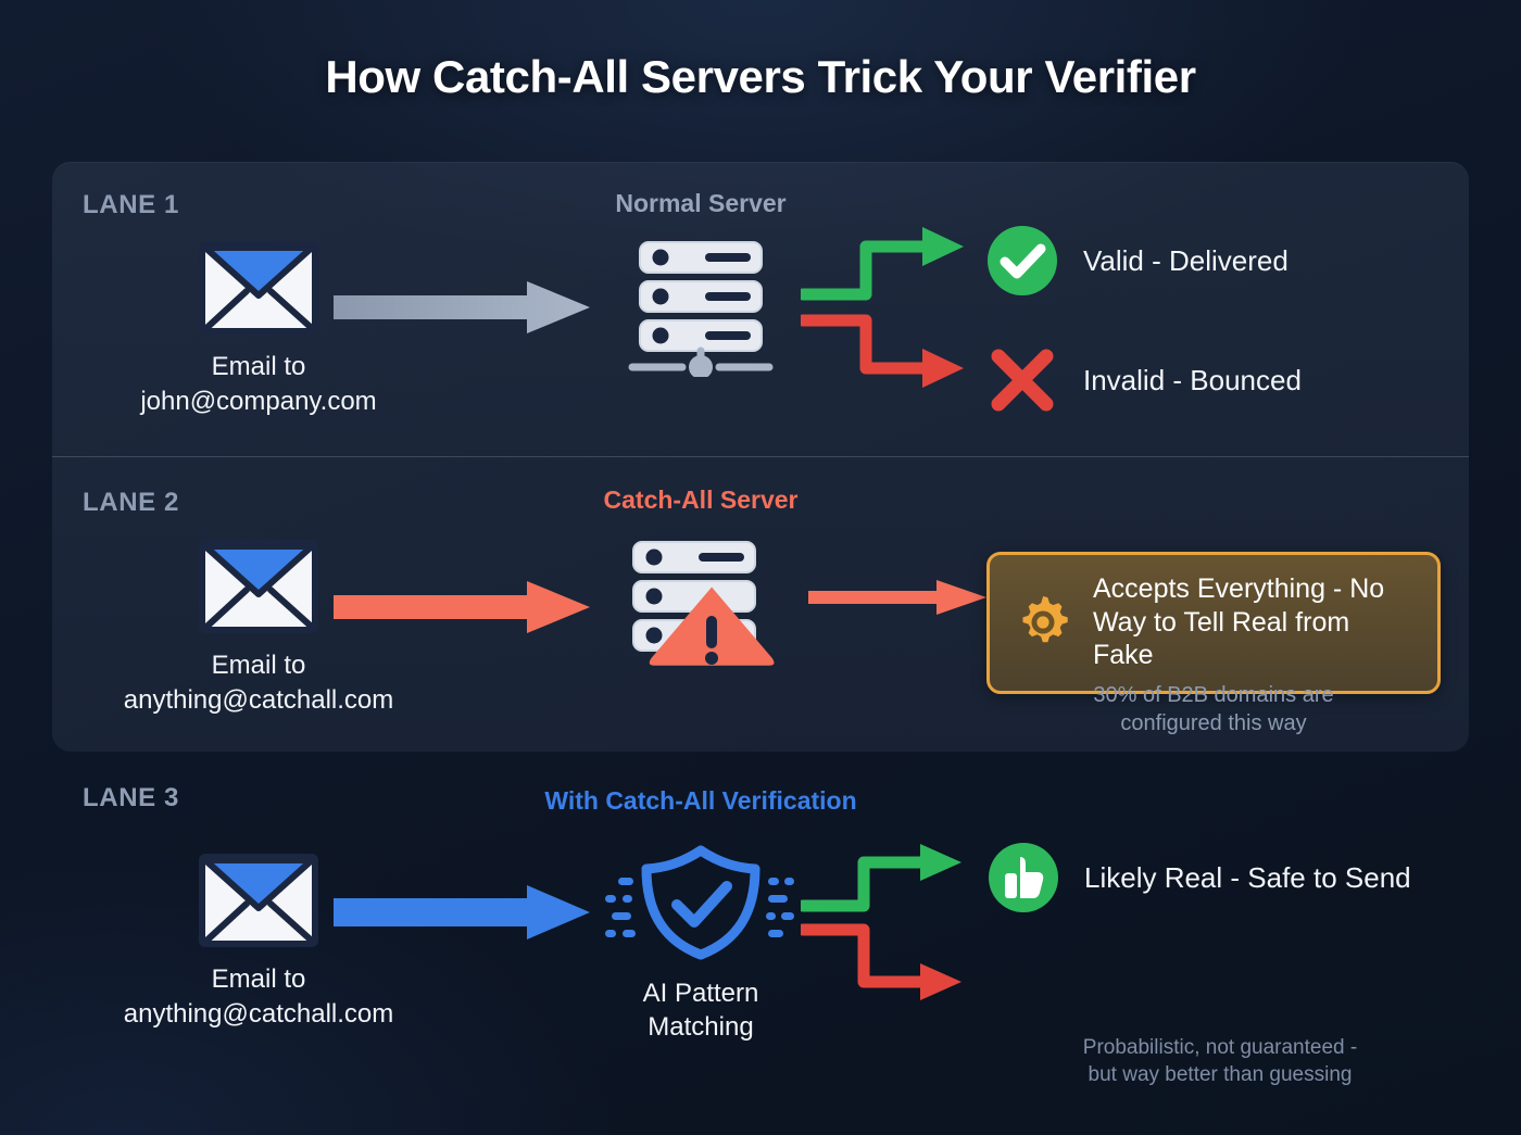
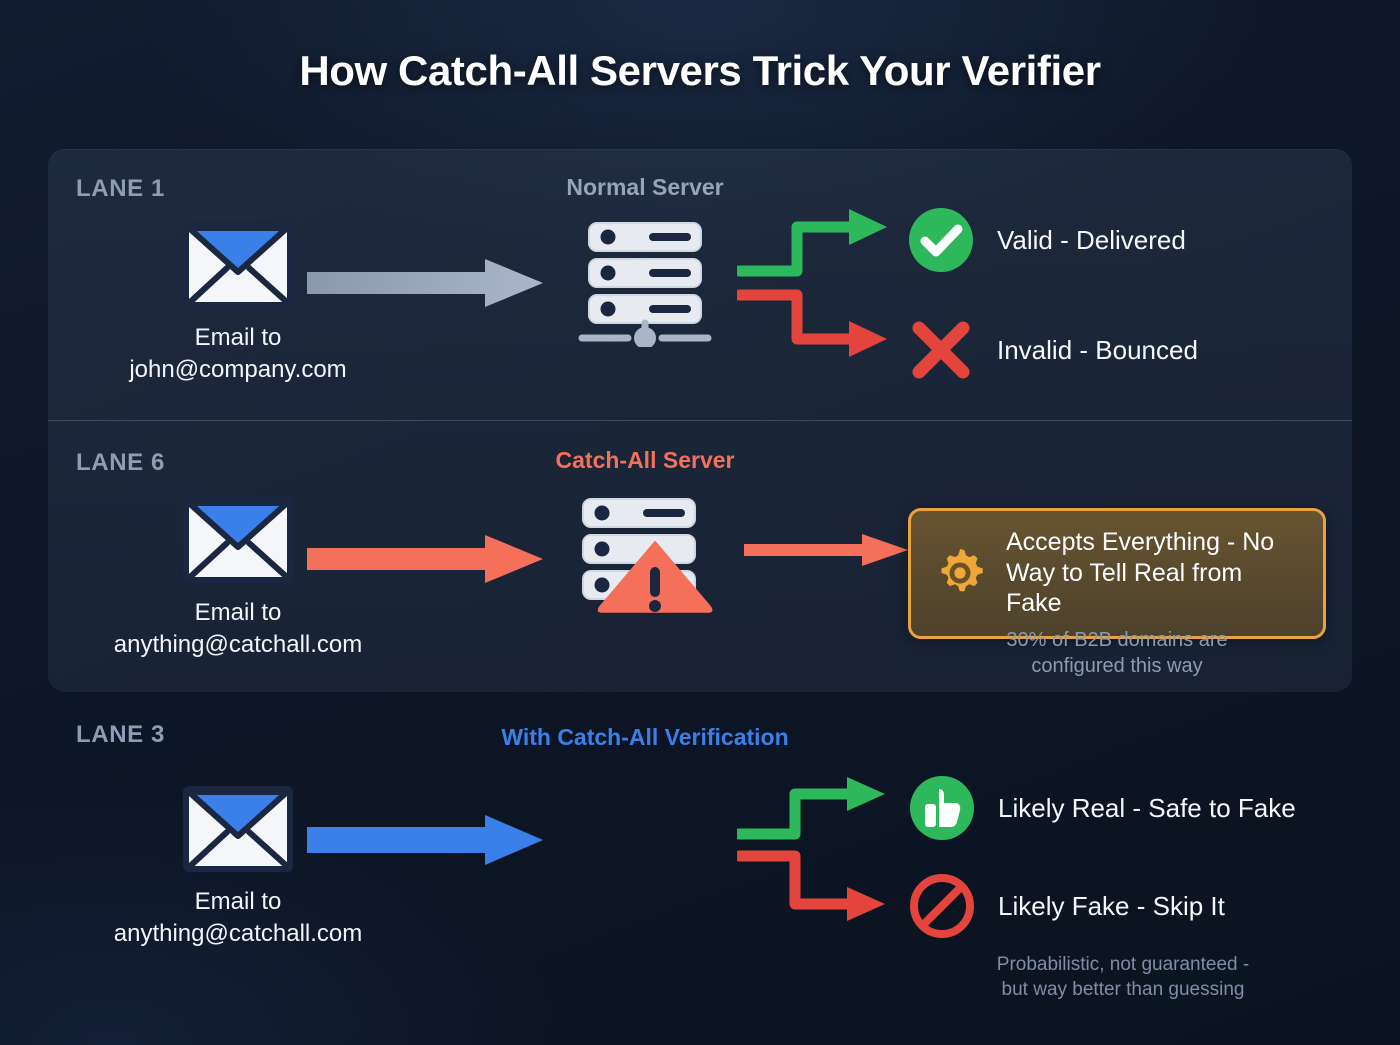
  How Catch-All Servers Trick Your Verifier
  LANE 1
  Normal Server
  Email to
  john@company.com
  Valid - Delivered
  Invalid - Bounced
- LANE 2
+ LANE 6
  Catch-All Server
  Email to
  anything@catchall.com
  Accepts Everything - No
  Way to Tell Real from Fake
  30% of B2B domains are
  configured this way
  LANE 3
  With Catch-All Verification
  Email to
  anything@catchall.com
- AI Pattern
- Matching
- Likely Real - Safe to Send
+ Likely Real - Safe to Fake
+ Likely Fake - Skip It
  Probabilistic, not guaranteed -
  but way better than guessing
